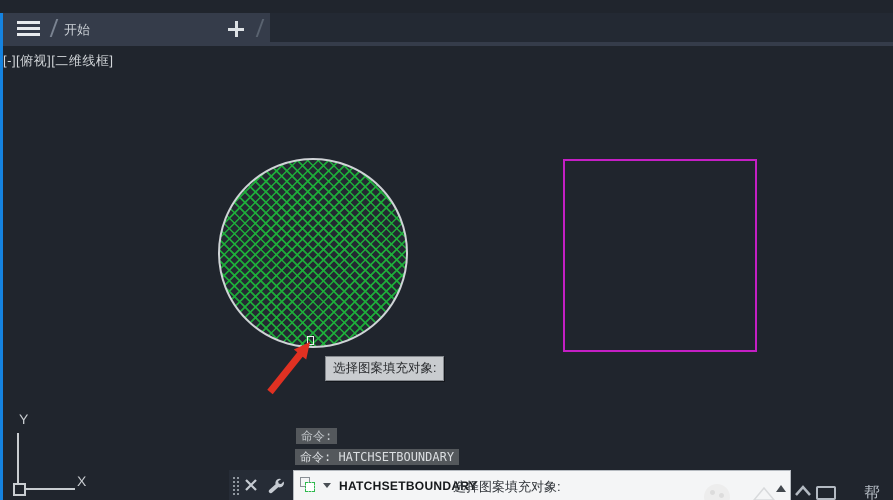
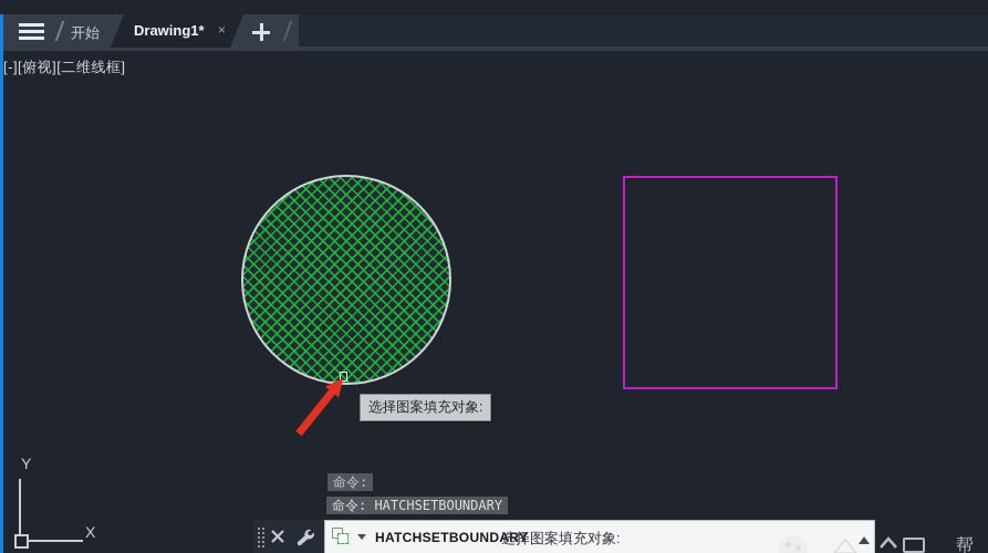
  开始
+ Drawing1*
+ ×
  [-][俯视][二维线框]
  选择图案填充对象:
  命令:
  命令: HATCHSETBOUNDARY
  HATCHSETBOUNDARY
  选择图案填充对象:
  帮
  Y
  X
